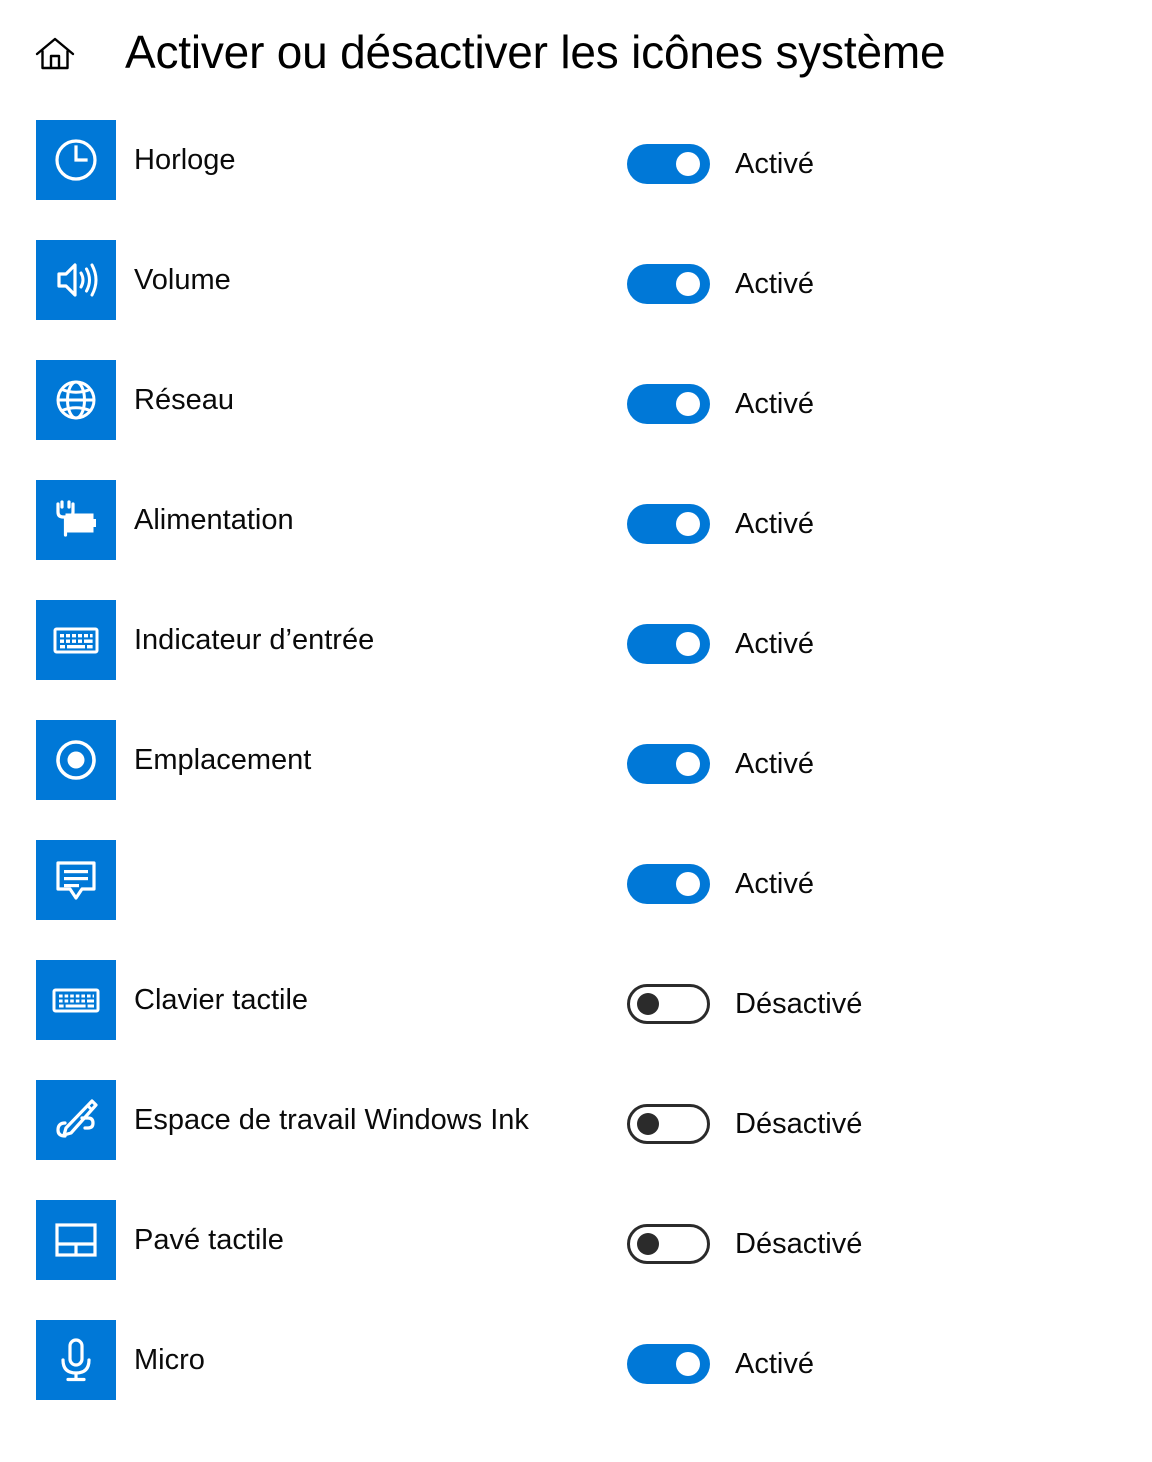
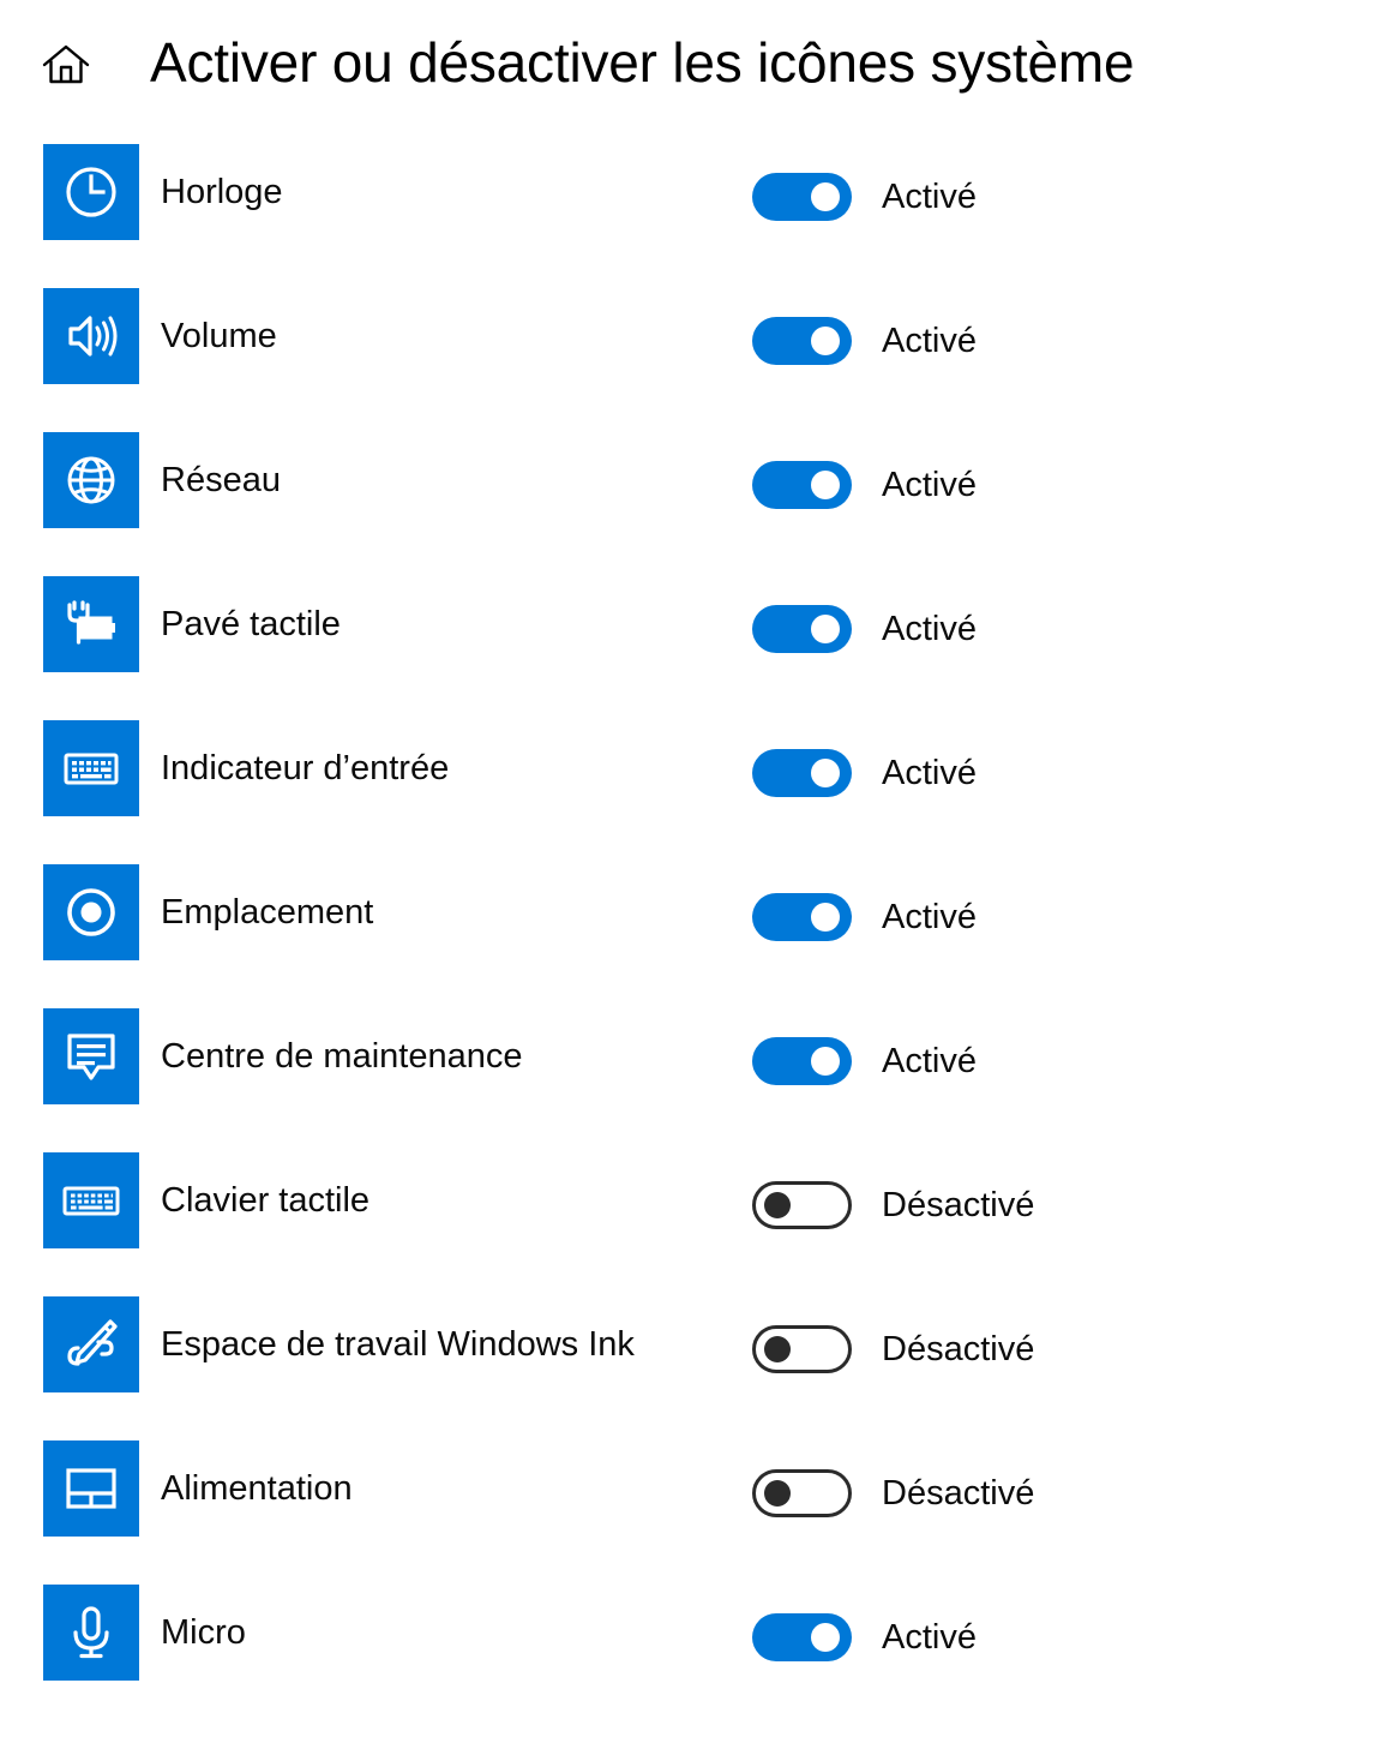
  Activer ou désactiver les icônes système
  Horloge
  Activé
  Volume
  Activé
  Réseau
  Activé
- Alimentation
+ Pavé tactile
  Activé
  Indicateur d’entrée
  Activé
  Emplacement
  Activé
+ Centre de maintenance
  Activé
  Clavier tactile
  Désactivé
  Espace de travail Windows Ink
  Désactivé
- Pavé tactile
+ Alimentation
  Désactivé
  Micro
  Activé
